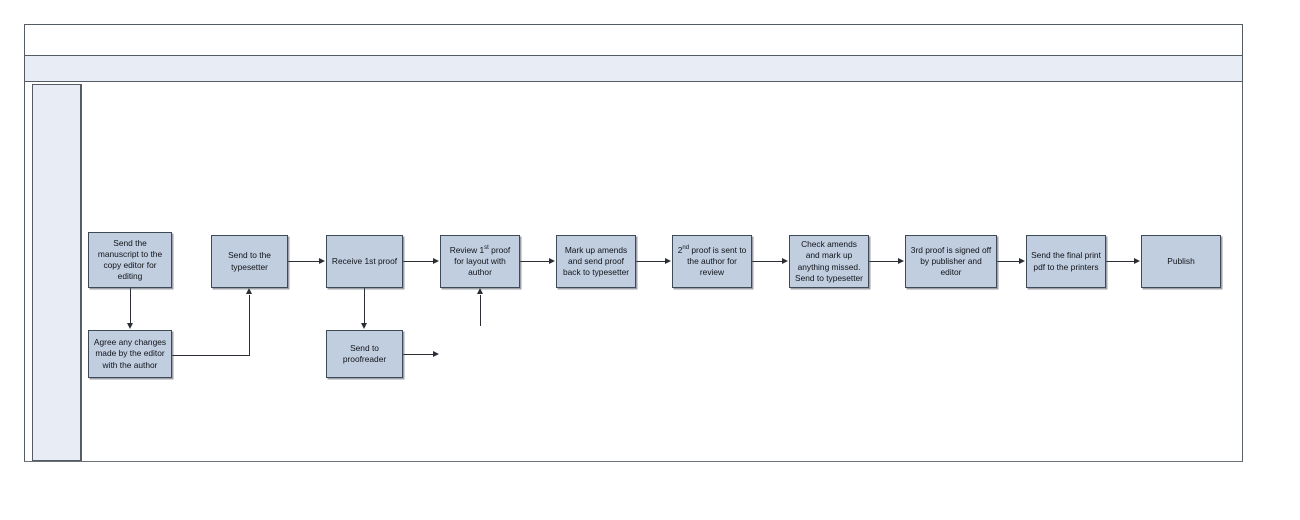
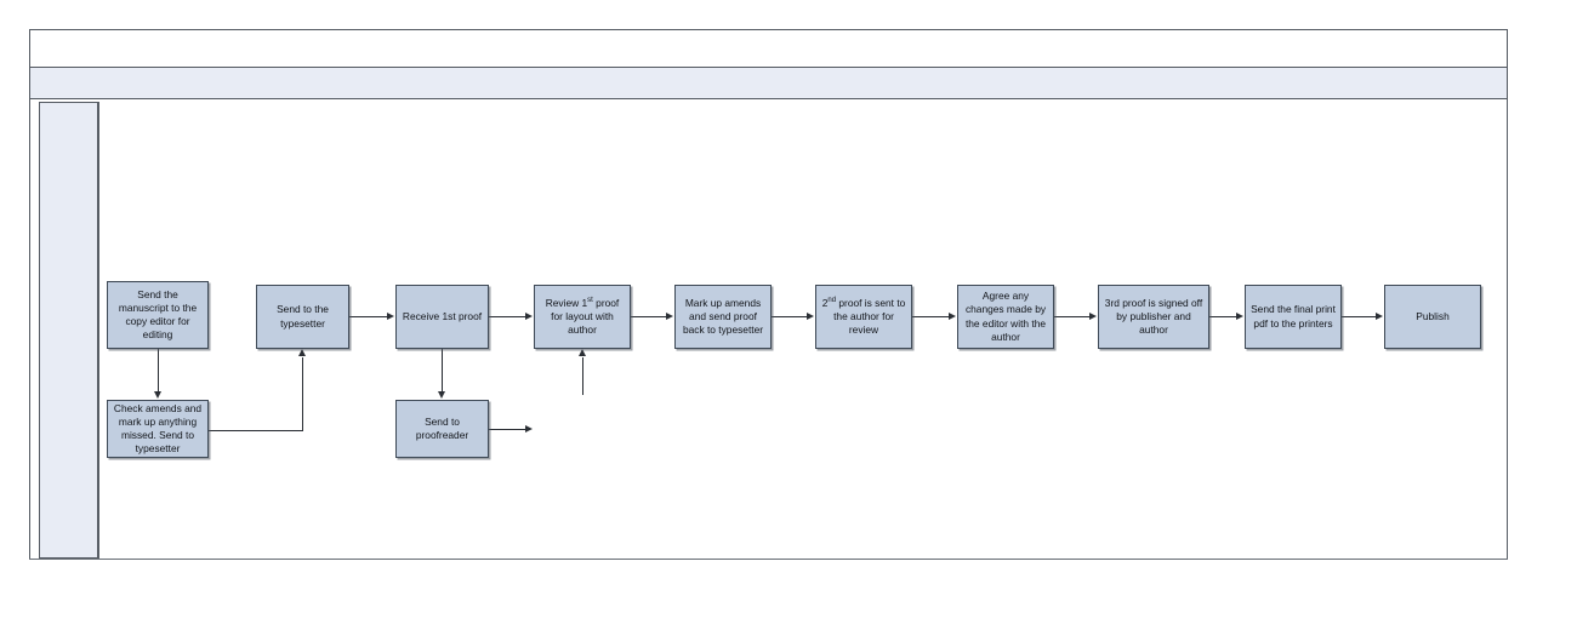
  Send the manuscript to the copy editor for editing
- Agree any changes made by the editor with the author
+ Check amends and mark up anything missed. Send to typesetter
  Send to the typesetter
  Receive 1st proof
  Send to proofreader
  Review 1 proof for layout with author
  Mark up amends and send proof back to typesetter
  2 proof is sent to the author for review
- Check amends and mark up anything missed. Send to typesetter
+ Agree any changes made by the editor with the author
- 3rd proof is signed off by publisher and editor
+ 3rd proof is signed off by publisher and author
  Send the final print pdf to the printers
  Publish
